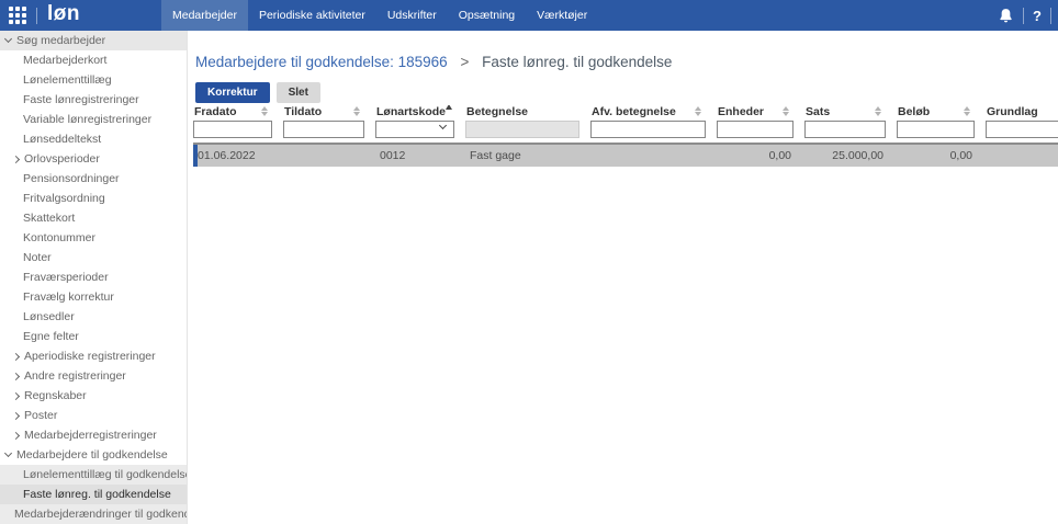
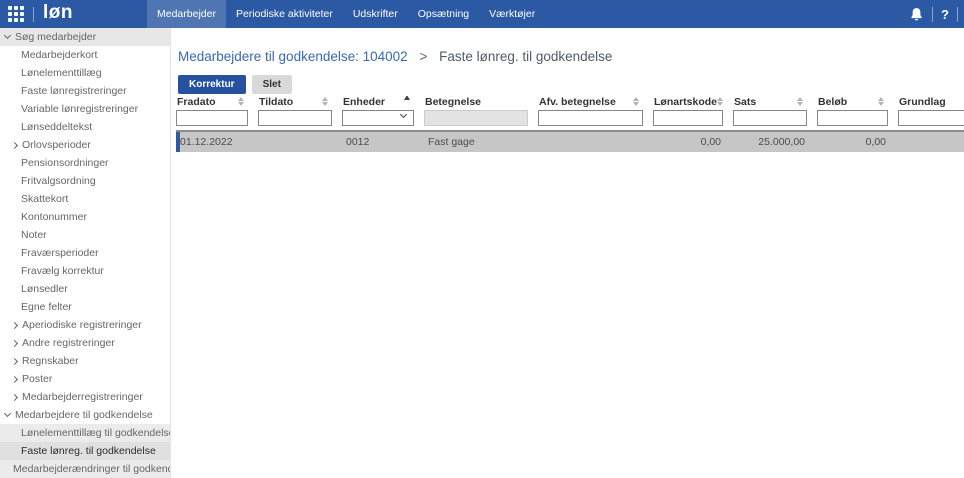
  løn
  Medarbejder
  Periodiske aktiviteter
  Udskrifter
  Opsætning
  Værktøjer
  ?
  Søg medarbejder
  Medarbejderkort
  Lønelementtillæg
  Faste lønregistreringer
  Variable lønregistreringer
  Lønseddeltekst
  Orlovsperioder
  Pensionsordninger
  Fritvalgsordning
  Skattekort
  Kontonummer
  Noter
  Fraværsperioder
  Fravælg korrektur
  Lønsedler
  Egne felter
  Aperiodiske registreringer
  Andre registreringer
  Regnskaber
  Poster
  Medarbejderregistreringer
  Medarbejdere til godkendelse
  Lønelementtillæg til godkendels
  Faste lønreg. til godkendelse
  Medarbejderændringer til godken
- Medarbejdere til godkendelse: 185966 > Faste lønreg. til godkendelse
+ Medarbejdere til godkendelse: 104002 > Faste lønreg. til godkendelse
  Korrektur
  Slet
  Fradato
  Tildato
- Lønartskode
+ Enheder
  Betegnelse
  Afv. betegnelse
- Enheder
+ Lønartskode
  Sats
  Beløb
  Grundlag
- 01.06.2022
+ 01.12.2022
  0012
  Fast gage
  0,00
  25.000,00
  0,00
